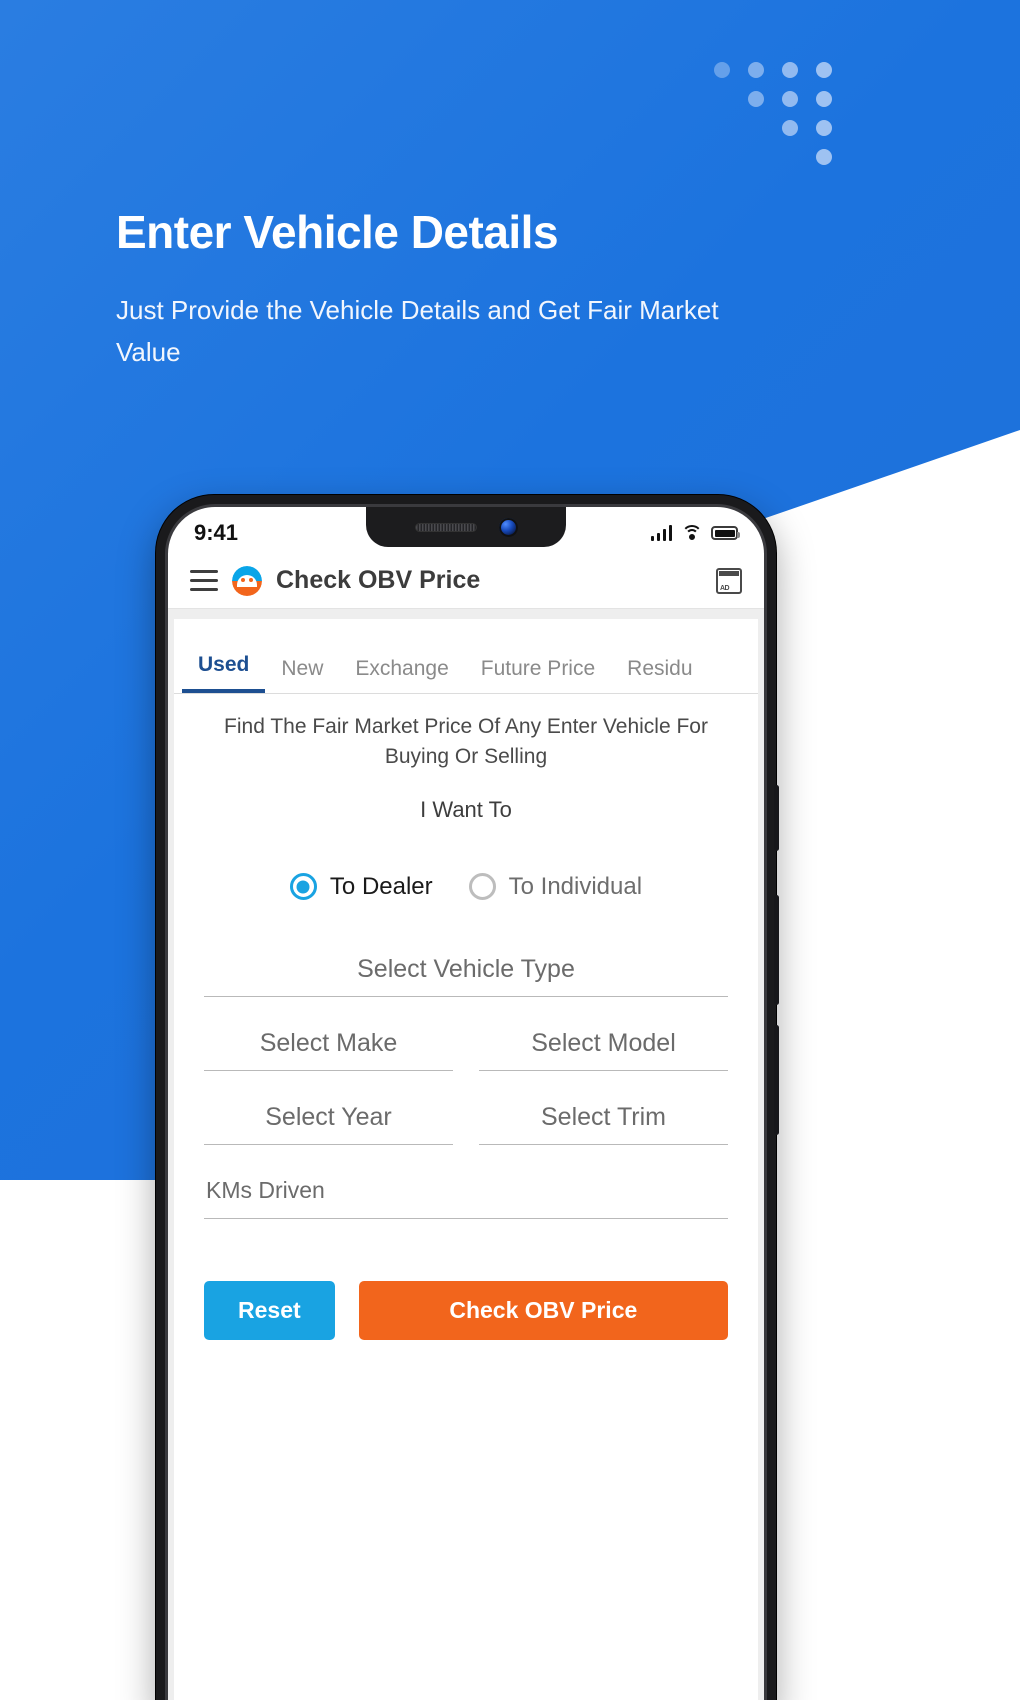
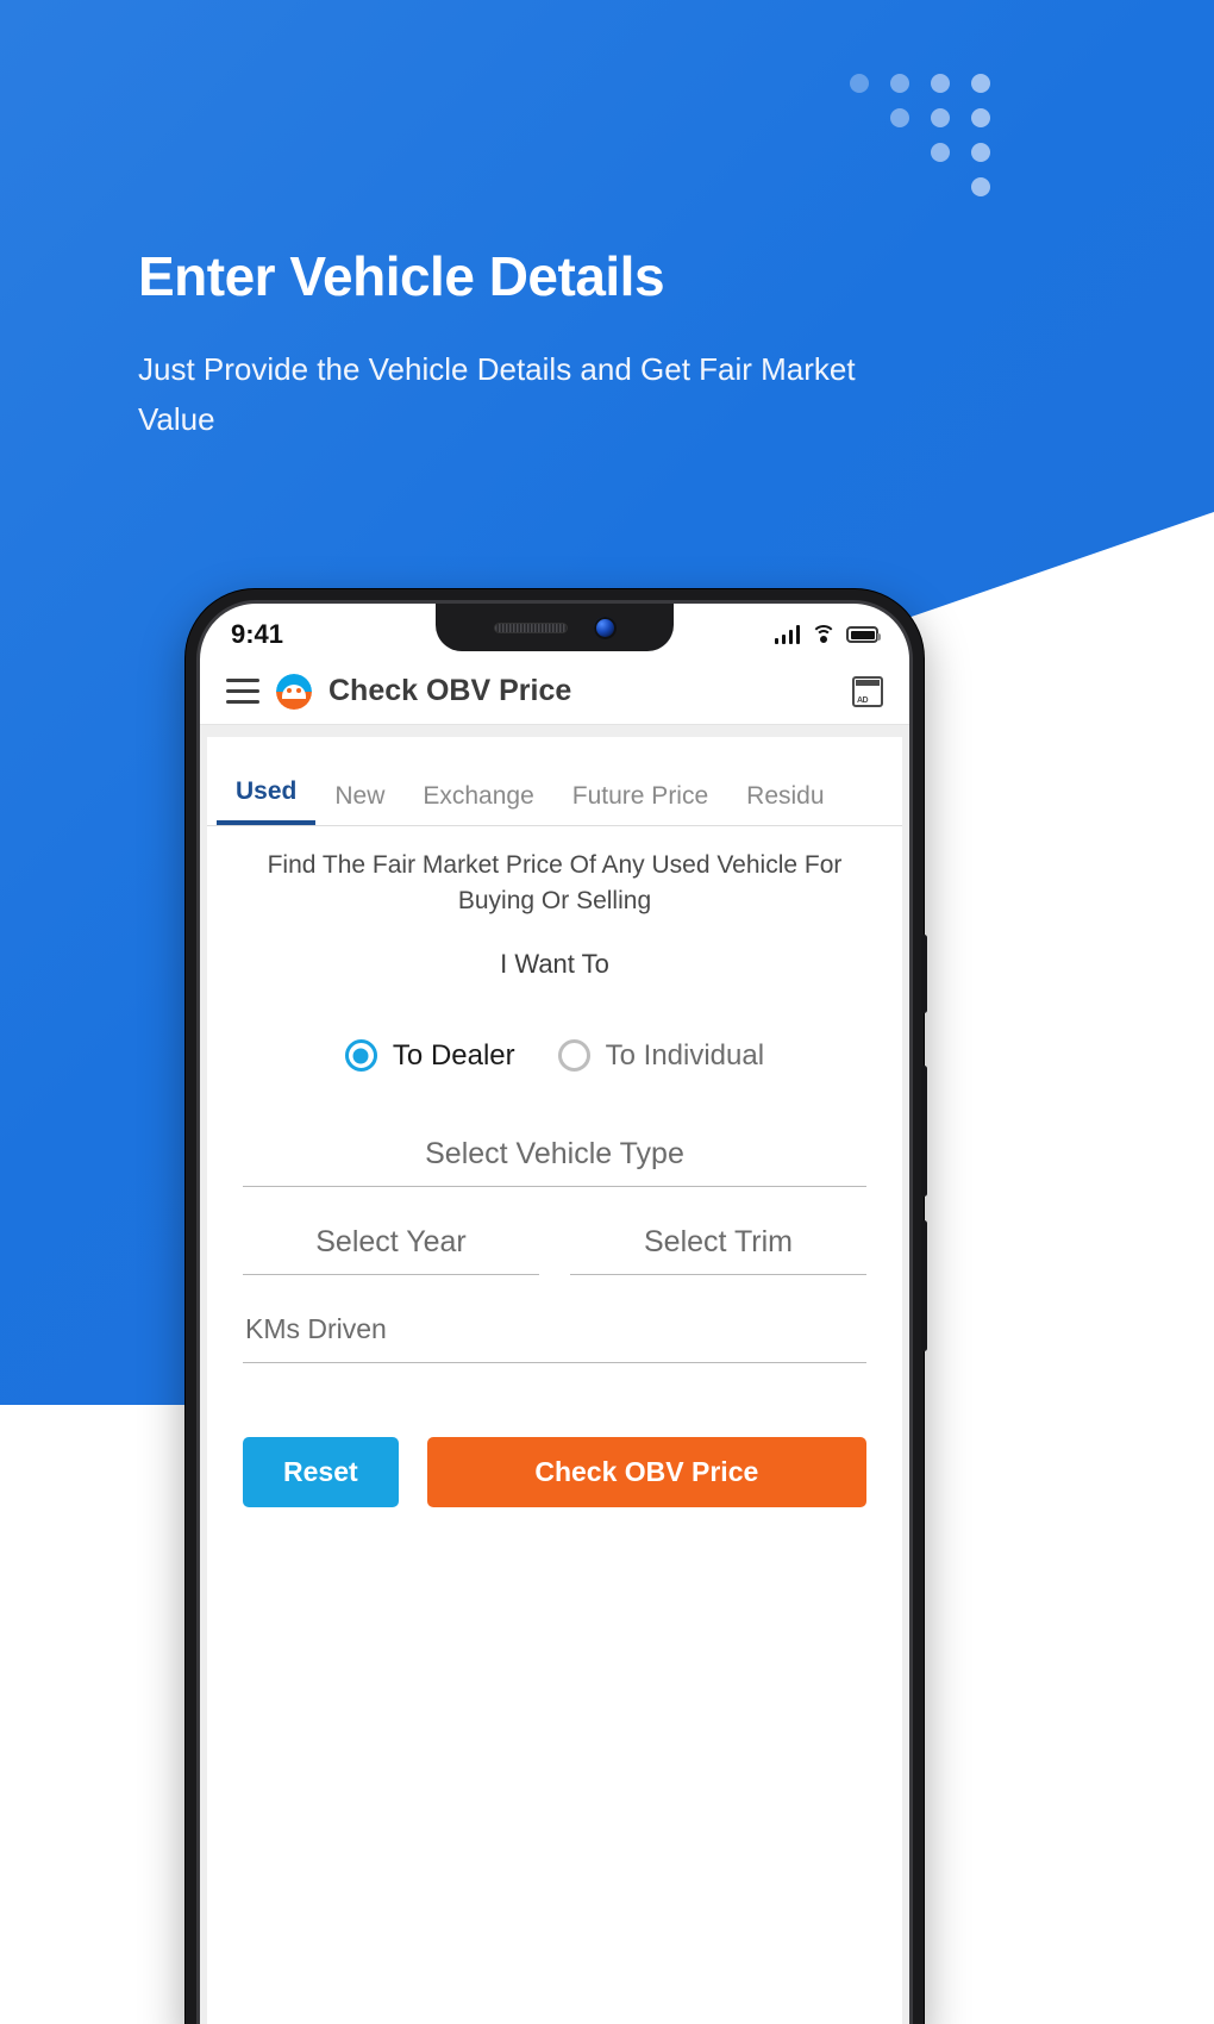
  Enter Vehicle Details
  Just Provide the Vehicle Details and Get Fair Market Value
  9:41
  Check OBV Price
  Used
  New
  Exchange
  Future Price
  Residu
- Find The Fair Market Price Of Any Enter Vehicle For Buying Or Selling
+ Find The Fair Market Price Of Any Used Vehicle For Buying Or Selling
  I Want To
  To Dealer
  To Individual
  Select Vehicle Type
- Select Make
- Select Model
  Select Year
  Select Trim
  KMs Driven
  Reset
  Check OBV Price
